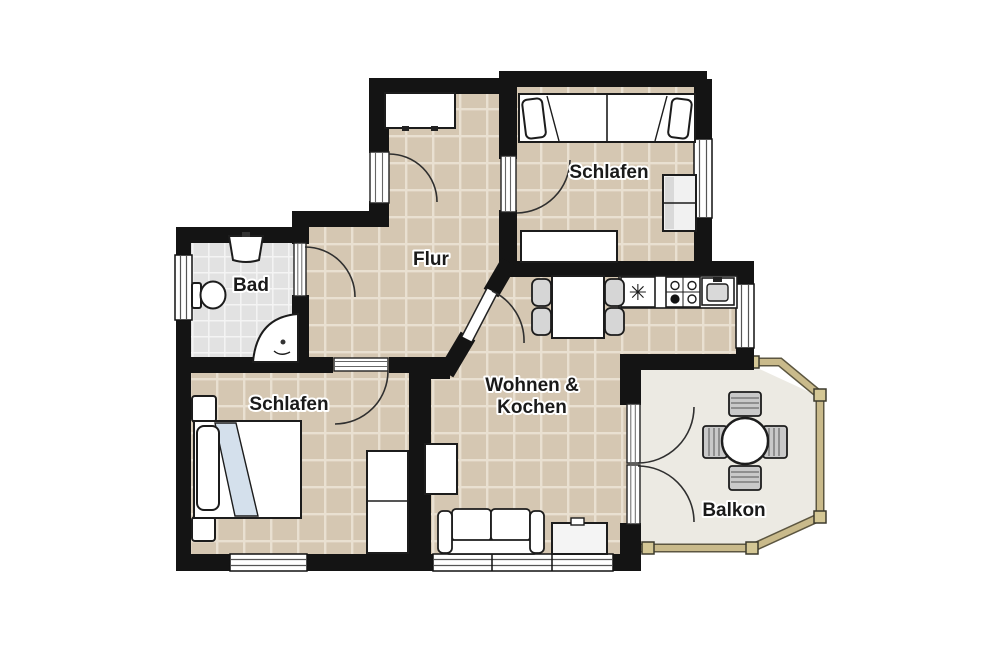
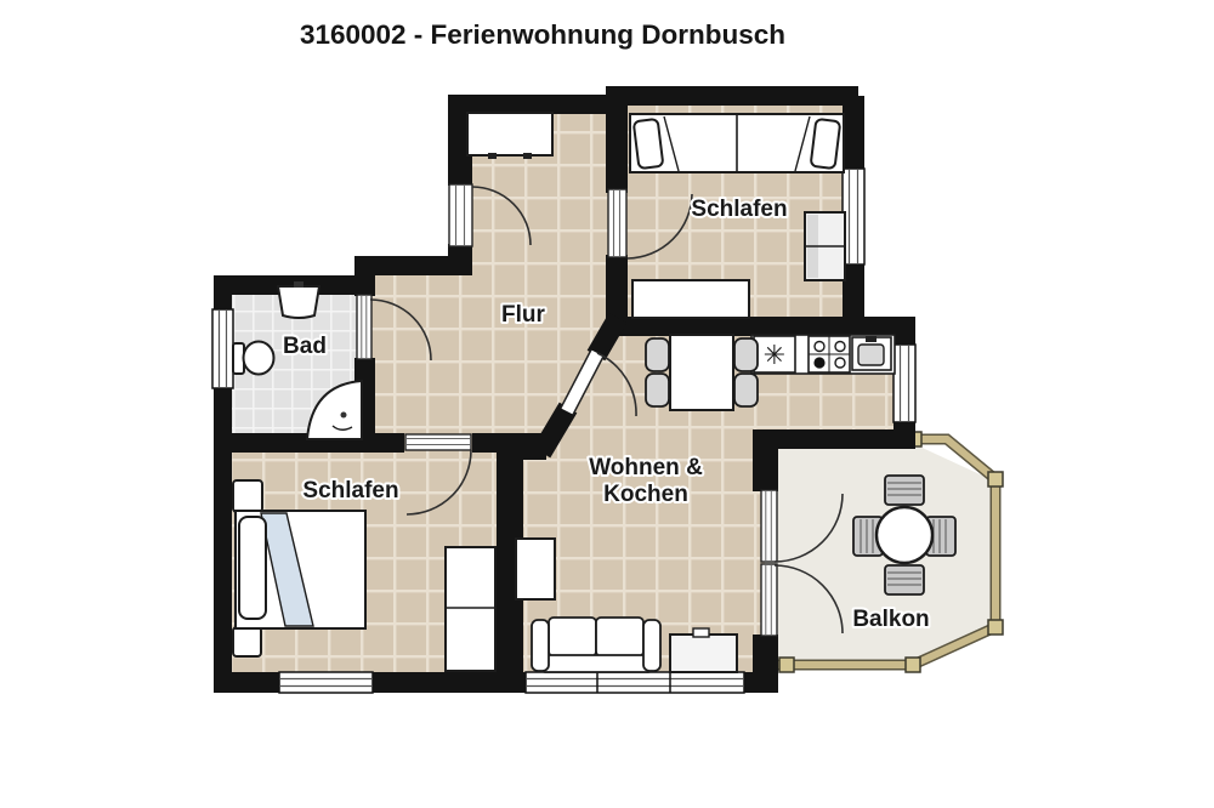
  ✳
+ 3160002 - Ferienwohnung Dornbusch
  Schlafen
  Flur
  Bad
  Schlafen
  Wohnen &
  Kochen
  Balkon
